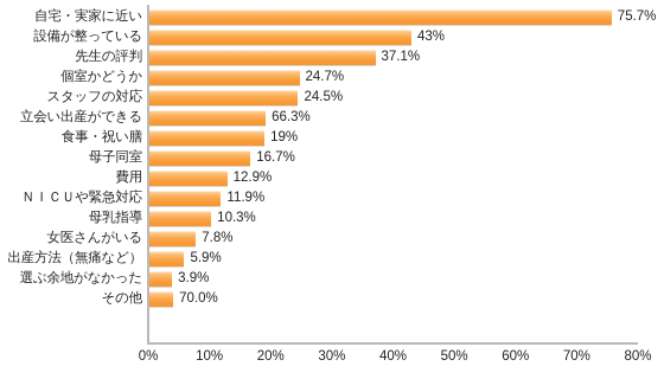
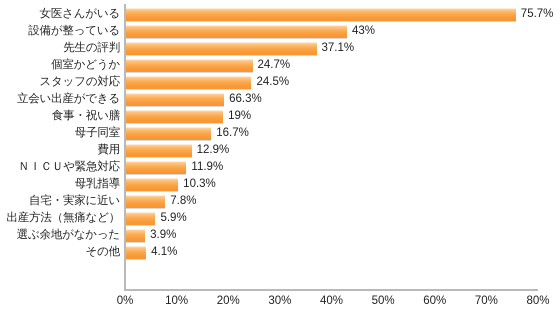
- 自宅・実家に近い
+ 女医さんがいる
  75.7%
  設備が整っている
  43%
  先生の評判
  37.1%
  個室かどうか
  24.7%
  スタッフの対応
  24.5%
  立会い出産ができる
  66.3%
  食事・祝い膳
  19%
  母子同室
  16.7%
  費用
  12.9%
  ＮＩＣＵや緊急対応
  11.9%
  母乳指導
  10.3%
- 女医さんがいる
+ 自宅・実家に近い
  7.8%
  出産方法（無痛など）
  5.9%
  選ぶ余地がなかった
  3.9%
  その他
- 70.0%
+ 4.1%
  0%
  10%
  20%
  30%
  40%
  50%
  60%
  70%
  80%
